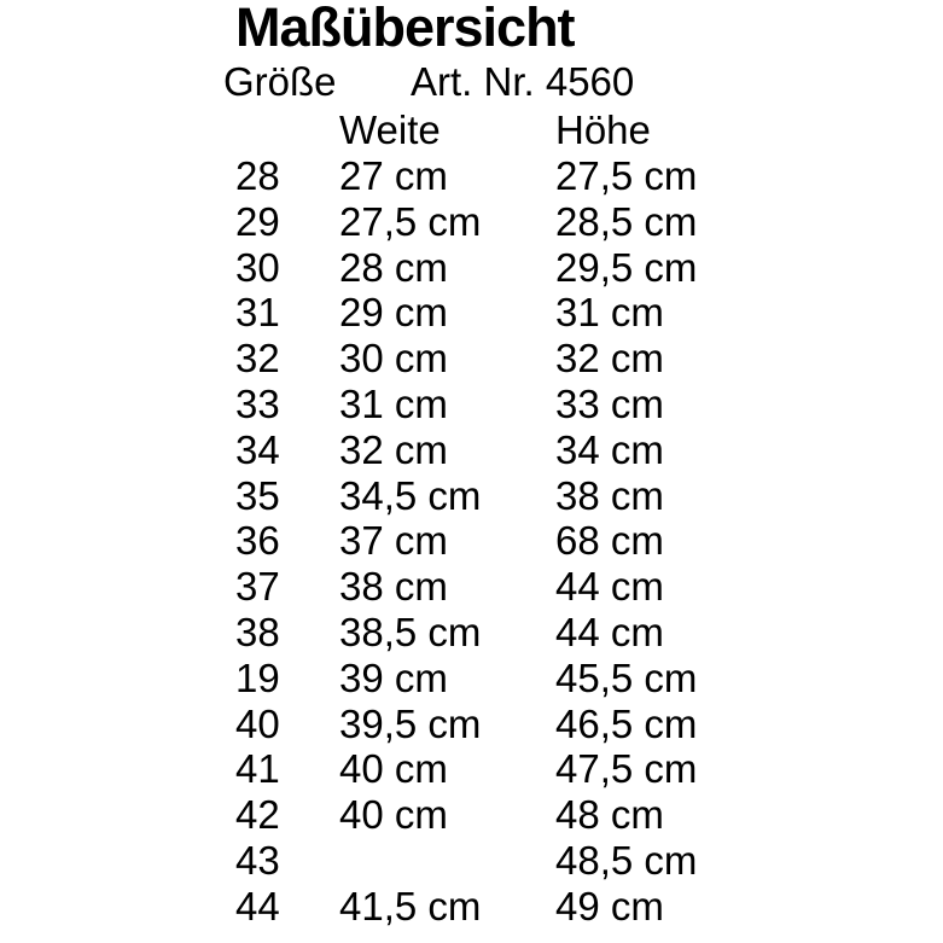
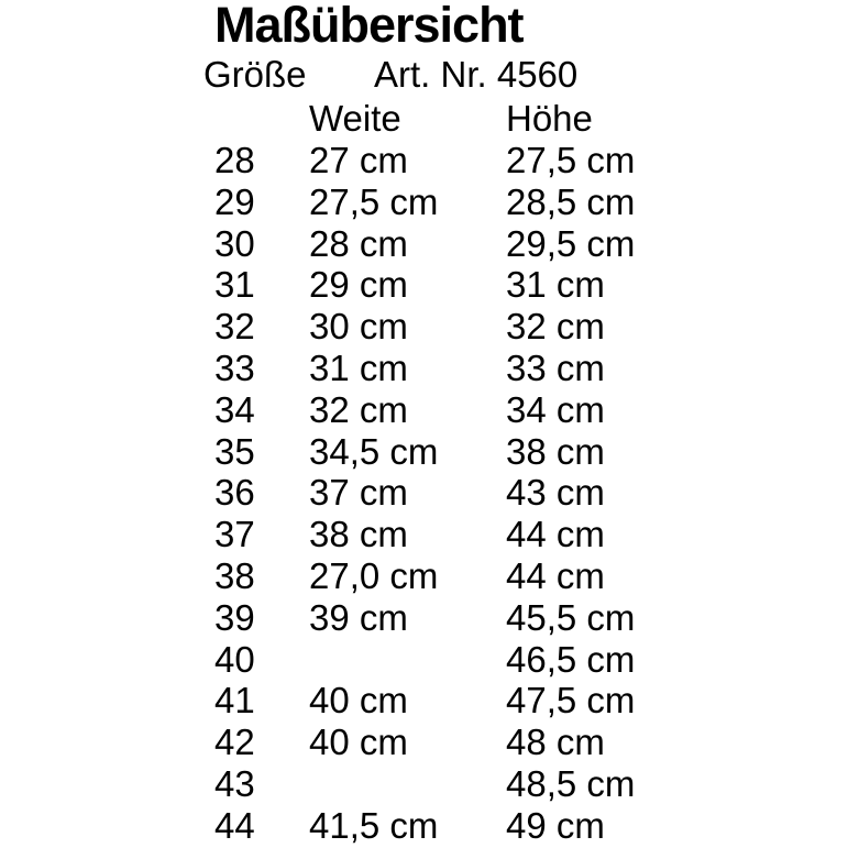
  Maßübersicht
  Größe
  Art. Nr. 4560
  Weite
  Höhe
  28
  27 cm
  27,5 cm
  29
  27,5 cm
  28,5 cm
  30
  28 cm
  29,5 cm
  31
  29 cm
  31 cm
  32
  30 cm
  32 cm
  33
  31 cm
  33 cm
  34
  32 cm
  34 cm
  35
  34,5 cm
  38 cm
  36
  37 cm
- 68 cm
+ 43 cm
  37
  38 cm
  44 cm
  38
- 38,5 cm
+ 27,0 cm
  44 cm
- 19
+ 39
  39 cm
  45,5 cm
  40
- 39,5 cm
  46,5 cm
  41
  40 cm
  47,5 cm
  42
  40 cm
  48 cm
  43
  48,5 cm
  44
  41,5 cm
  49 cm
